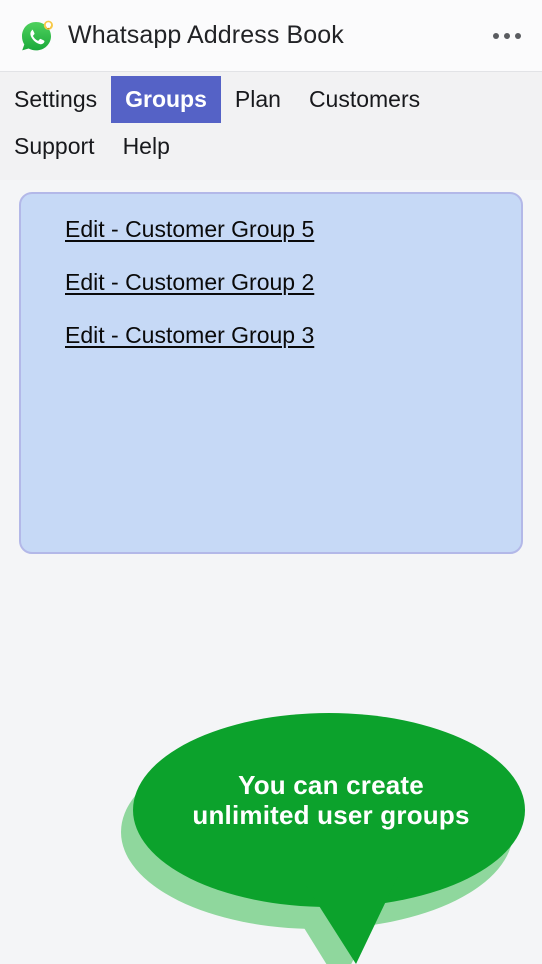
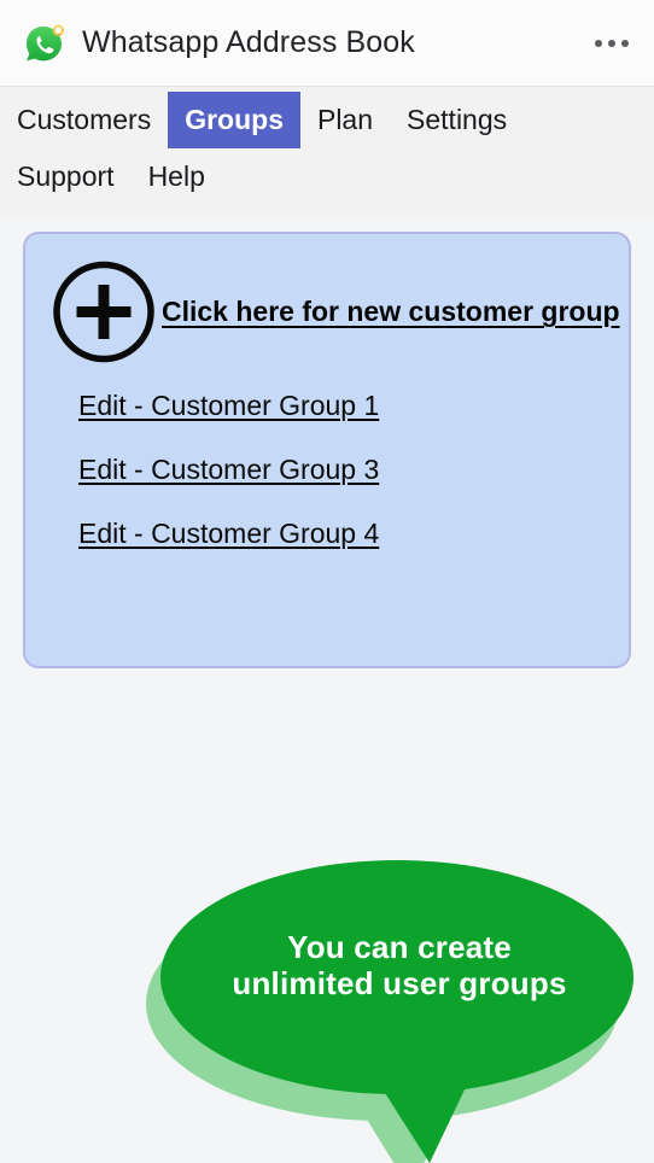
  Whatsapp Address Book
- Settings
+ Customers
  Groups
  Plan
- Customers
+ Settings
  Support
  Help
+ Click here for new customer group
- Edit - Customer Group 5
+ Edit - Customer Group 1
- Edit - Customer Group 2
  Edit - Customer Group 3
+ Edit - Customer Group 4
  You can create
  unlimited user groups
